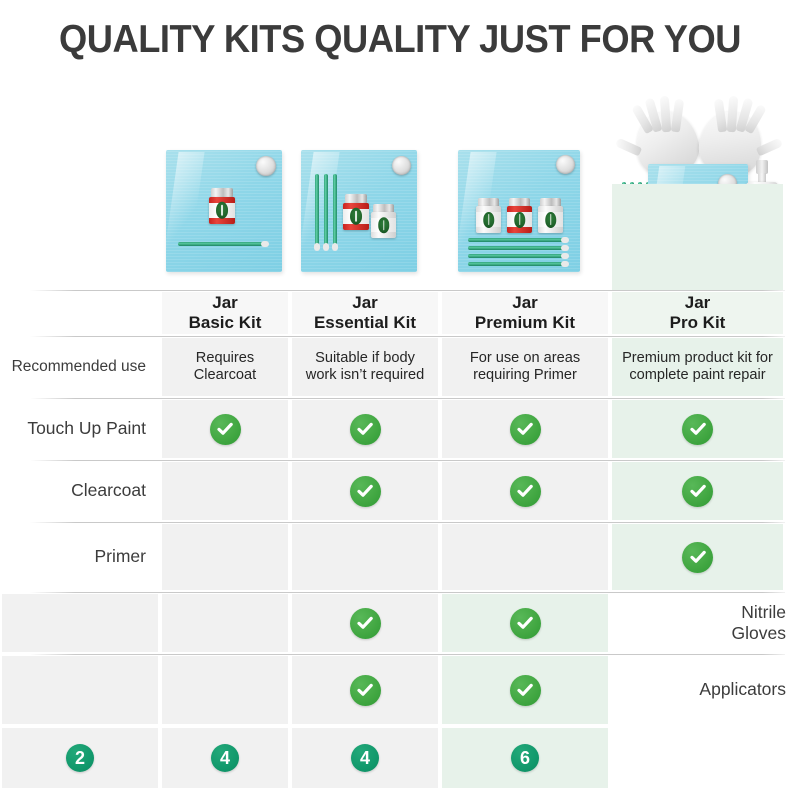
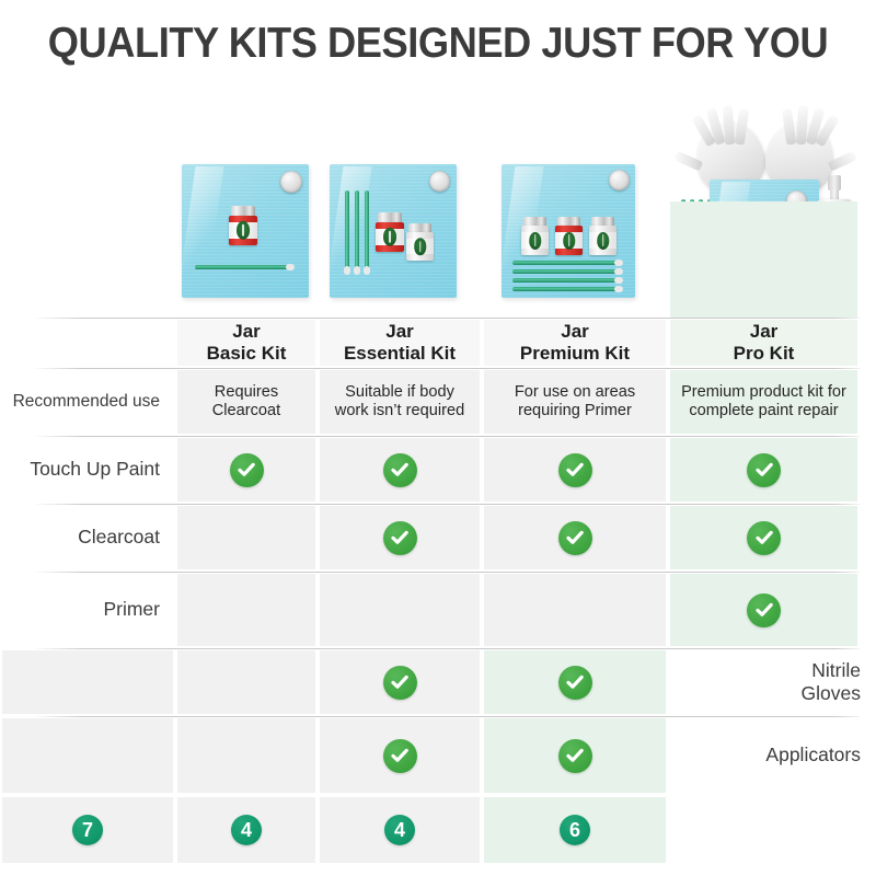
- QUALITY KITS QUALITY JUST FOR YOU
+ QUALITY KITS DESIGNED JUST FOR YOU
  Jar
  Basic Kit
  Jar
  Essential Kit
  Jar
  Premium Kit
  Jar
  Pro Kit
  Recommended use
  Requires
  Clearcoat
  Suitable if body
  work isn’t required
  For use on areas
  requiring Primer
  Premium product kit for
  complete paint repair
  Touch Up Paint
  Clearcoat
  Primer
  Nitrile Gloves
  Applicators
- 2
+ 7
  4
  4
  6
